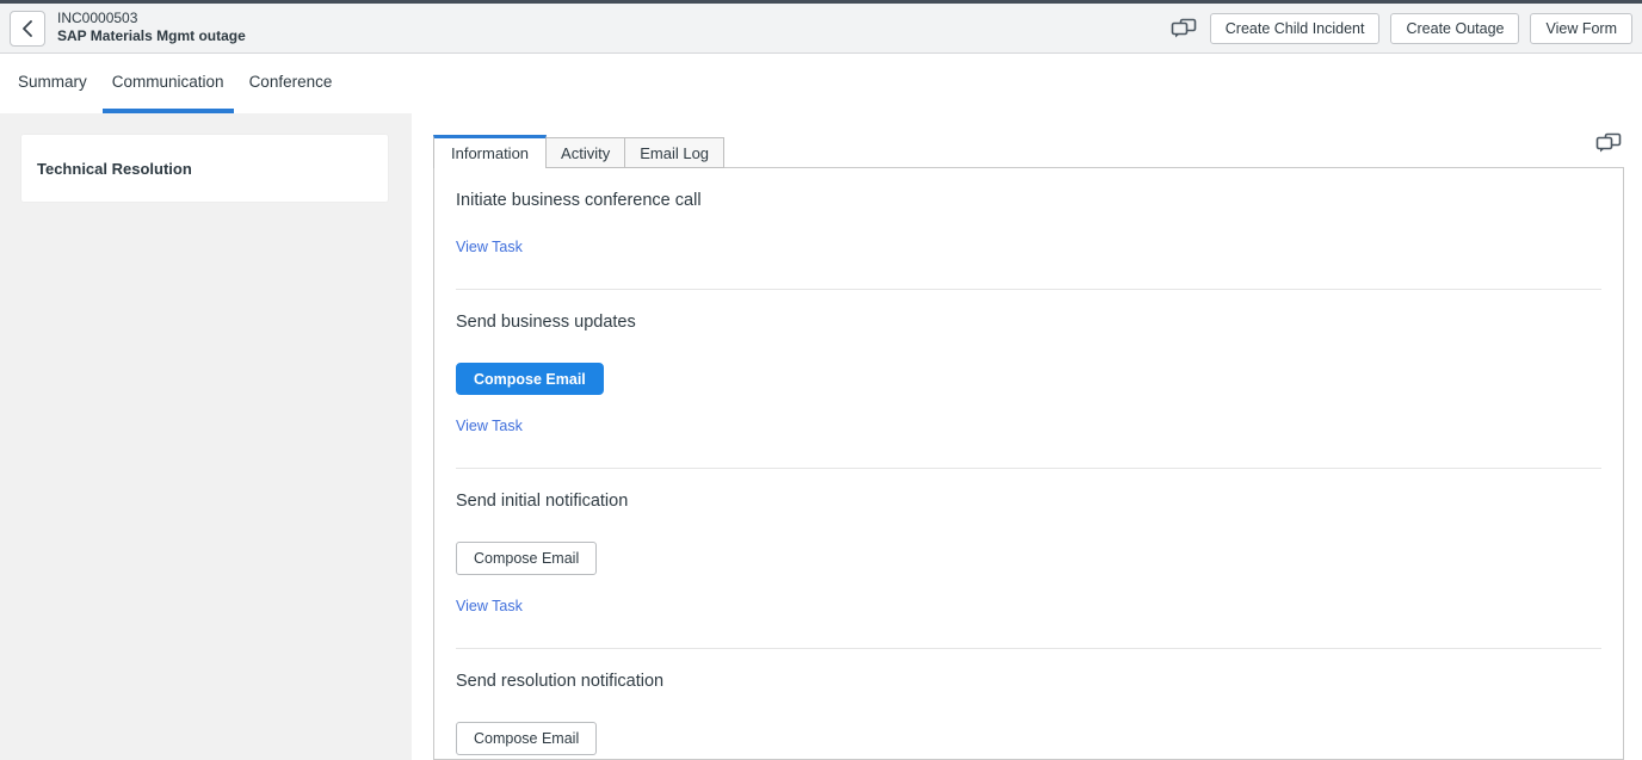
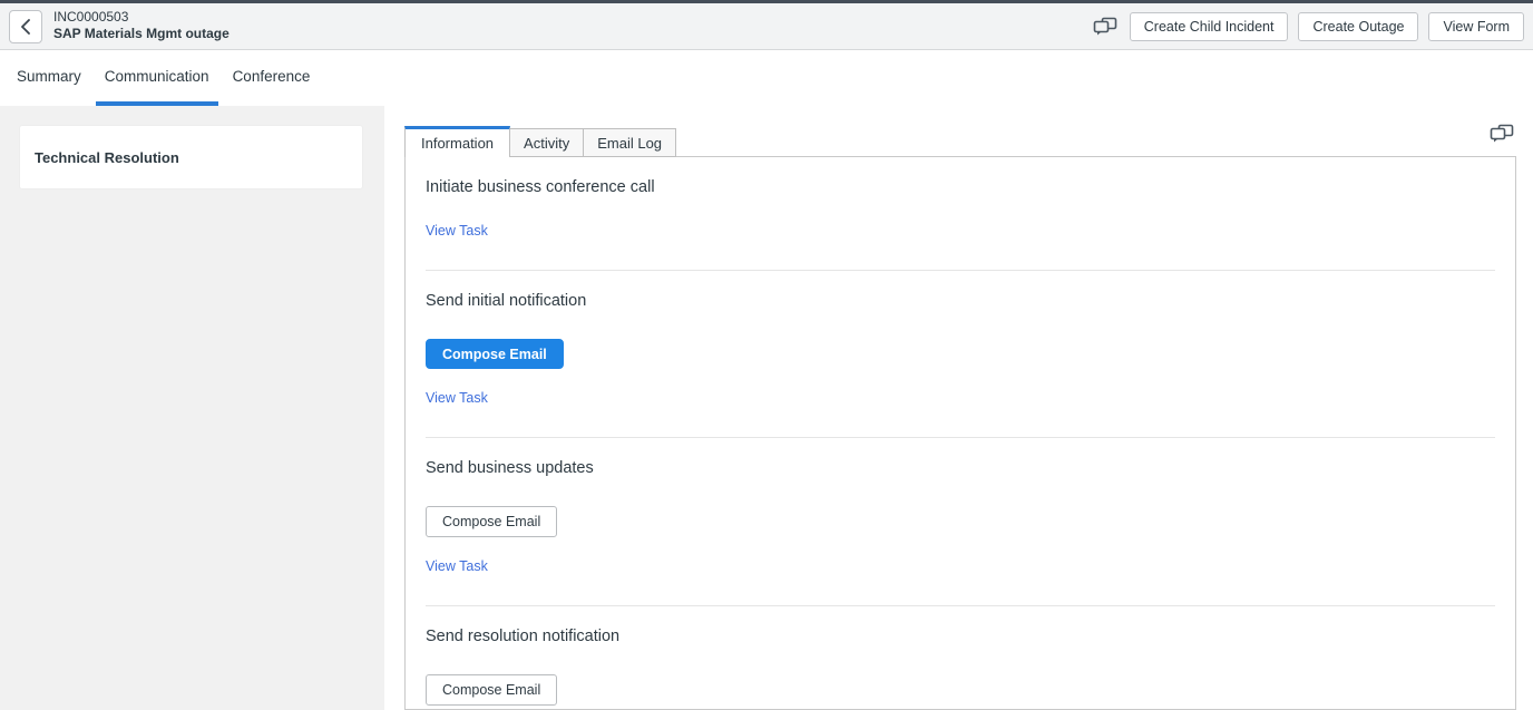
  INC0000503
  SAP Materials Mgmt outage
  Create Child Incident
  Create Outage
  View Form
  Summary
  Communication
  Conference
  Technical Resolution
  Information
  Activity
  Email Log
  Initiate business conference call
  View Task
- Send business updates
+ Send initial notification
  Compose Email
  View Task
- Send initial notification
+ Send business updates
  Compose Email
  View Task
  Send resolution notification
  Compose Email
